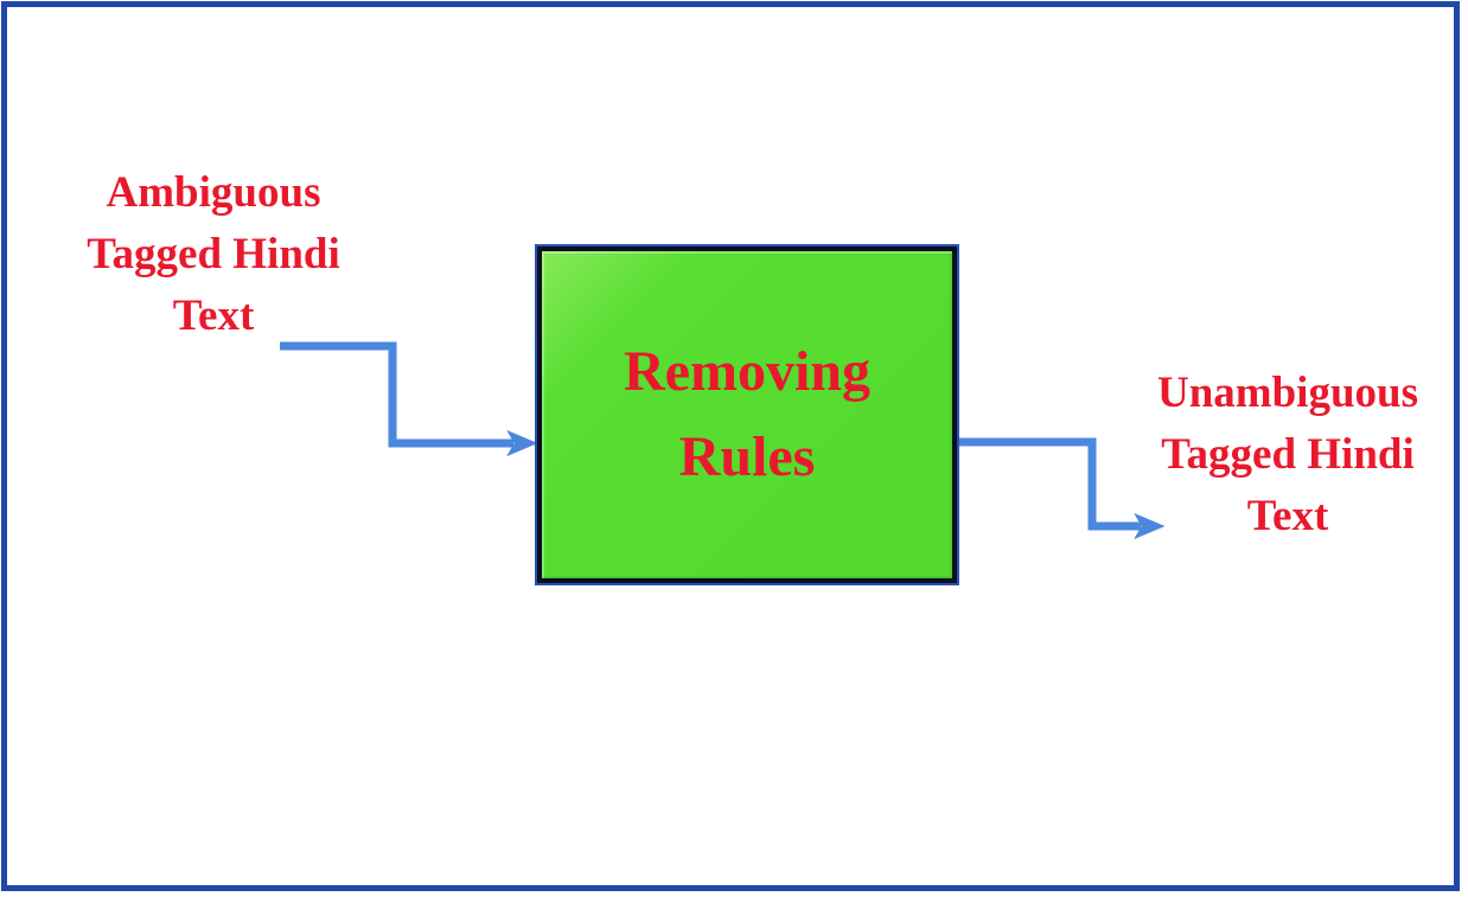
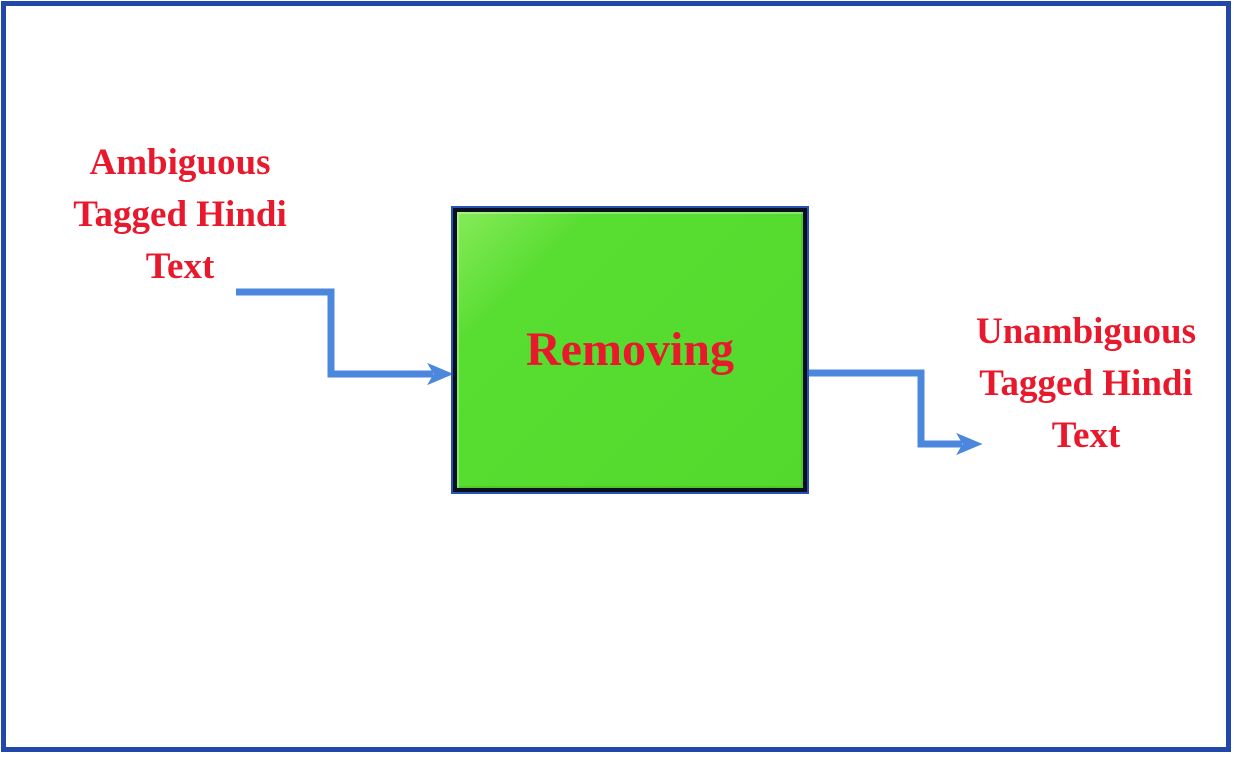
  Ambiguous
  Tagged Hindi
  Text
  Removing
- Rules
  Unambiguous
  Tagged Hindi
  Text
